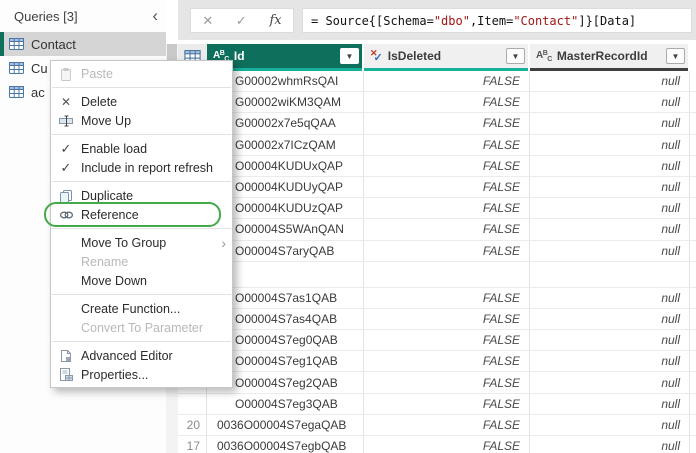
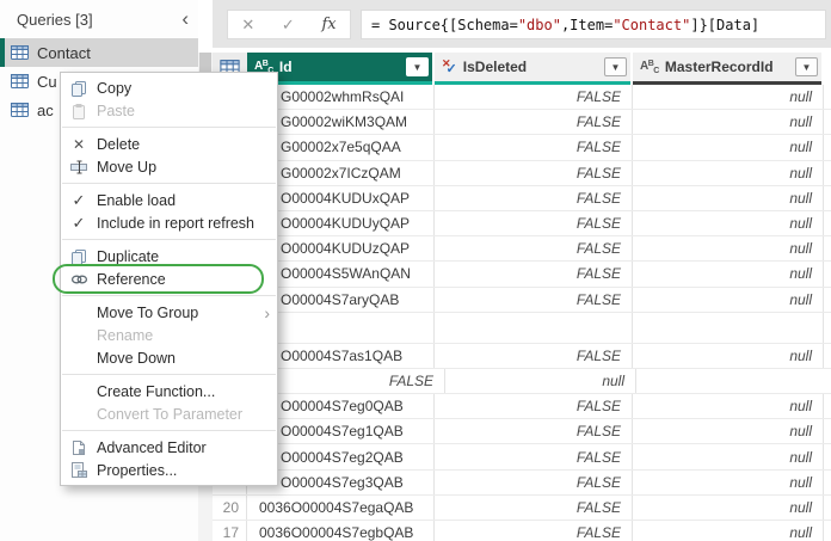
  Queries [3]
  ‹
  Contact
  Cu
  ac
  ✕
  ✓
  fx
  = Source{[Schema=
  "dbo"
  ,Item=
  "Contact"
  ]}[Data]
  A
  Id
  ▼
  ✕
  ✓
  IsDeleted
  ▼
  A
  MasterRecordId
  ▼
  G00002whmRsQAI
  FALSE
  null
  G00002wiKM3QAM
  FALSE
  null
  G00002x7e5qQAA
  FALSE
  null
  G00002x7ICzQAM
  FALSE
  null
  O00004KUDUxQAP
  FALSE
  null
  O00004KUDUyQAP
  FALSE
  null
  O00004KUDUzQAP
  FALSE
  null
  O00004S5WAnQAN
  FALSE
  null
  O00004S7aryQAB
  FALSE
  null
  O00004S7as1QAB
  FALSE
  null
- O00004S7as4QAB
  FALSE
  null
  O00004S7eg0QAB
  FALSE
  null
  O00004S7eg1QAB
  FALSE
  null
  O00004S7eg2QAB
  FALSE
  null
  O00004S7eg3QAB
  FALSE
  null
  20
  0036O00004S7egaQAB
  FALSE
  null
  17
  0036O00004S7egbQAB
  FALSE
  null
+ Copy
  Paste
  ✕
  Delete
  Move Up
  ✓
  Enable load
  ✓
  Include in report refresh
  Duplicate
  Reference
  Move To Group
  ›
  Rename
  Move Down
  Create Function...
  Convert To Parameter
  Advanced Editor
  Properties...
